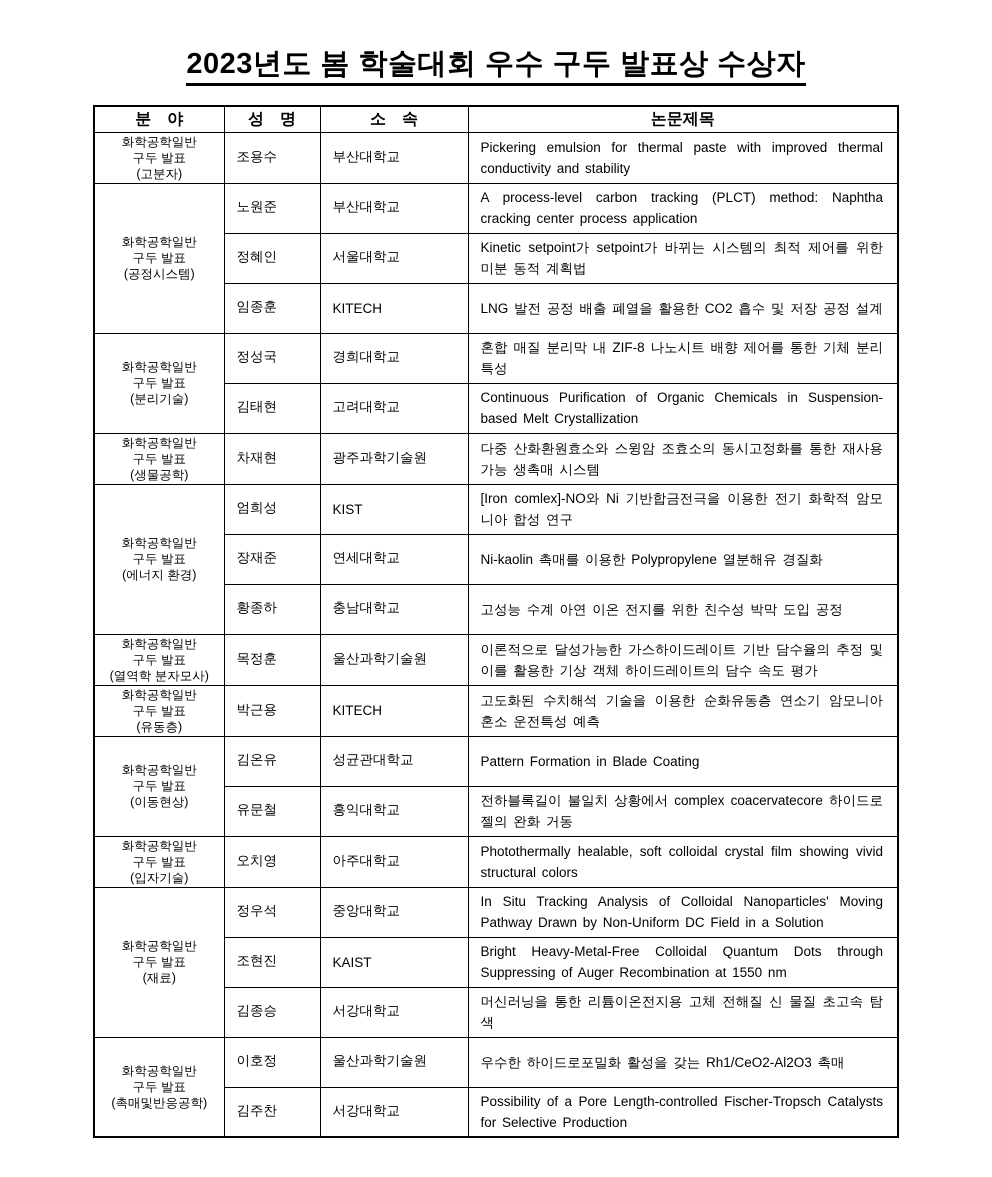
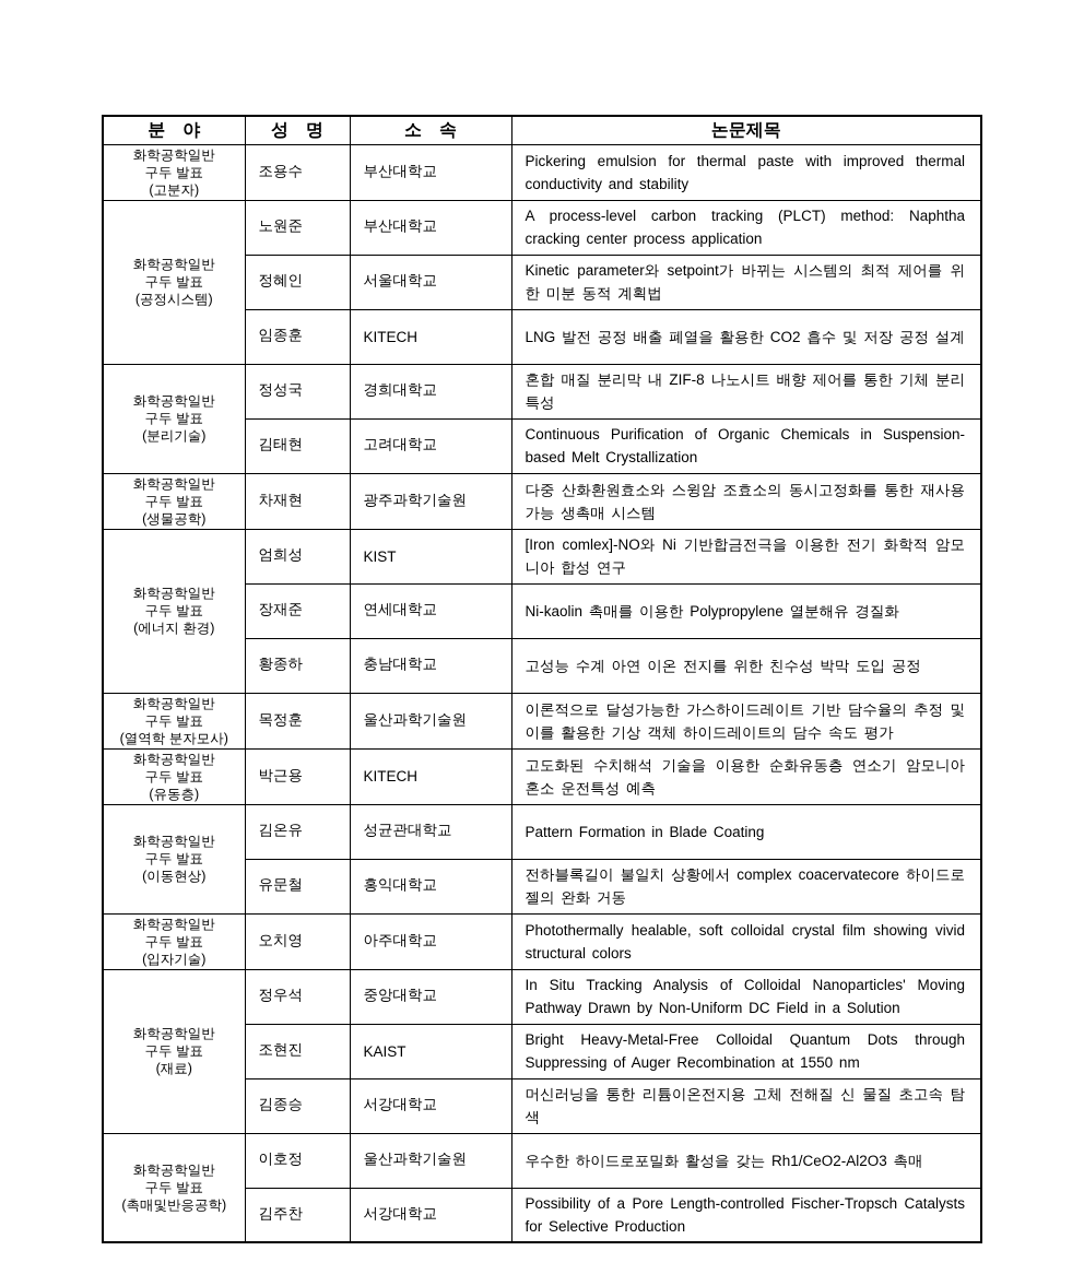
- 2023년도 봄 학술대회 우수 구두 발표상 수상자
  분 야	성 명	소 속	논문제목
  화학공학일반구두 발표(고분자)	조용수	부산대학교	Pickering emulsion for thermal paste with improved thermal conductivity and stability
  화학공학일반구두 발표(공정시스템)	노원준	부산대학교	A process-level carbon tracking (PLCT) method: Naphtha cracking center process application
- 정혜인	서울대학교	Kinetic setpoint가 setpoint가 바뀌는 시스템의 최적 제어를 위한 미분 동적 계획법
+ 정혜인	서울대학교	Kinetic parameter와 setpoint가 바뀌는 시스템의 최적 제어를 위한 미분 동적 계획법
  임종훈	KITECH	LNG 발전 공정 배출 폐열을 활용한 CO2 흡수 및 저장 공정 설계
  화학공학일반구두 발표(분리기술)	정성국	경희대학교	혼합 매질 분리막 내 ZIF-8 나노시트 배향 제어를 통한 기체 분리 특성
  김태현	고려대학교	Continuous Purification of Organic Chemicals in Suspension-based Melt Crystallization
  화학공학일반구두 발표(생물공학)	차재현	광주과학기술원	다중 산화환원효소와 스윙암 조효소의 동시고정화를 통한 재사용 가능 생촉매 시스템
  화학공학일반구두 발표(에너지 환경)	엄희성	KIST	[Iron comlex]-NO와 Ni 기반합금전극을 이용한 전기 화학적 암모니아 합성 연구
  장재준	연세대학교	Ni-kaolin 촉매를 이용한 Polypropylene 열분해유 경질화
  황종하	충남대학교	고성능 수계 아연 이온 전지를 위한 친수성 박막 도입 공정
  화학공학일반구두 발표(열역학 분자모사)	목정훈	울산과학기술원	이론적으로 달성가능한 가스하이드레이트 기반 담수율의 추정 및 이를 활용한 기상 객체 하이드레이트의 담수 속도 평가
  화학공학일반구두 발표(유동층)	박근용	KITECH	고도화된 수치해석 기술을 이용한 순화유동층 연소기 암모니아 혼소 운전특성 예측
  화학공학일반구두 발표(이동현상)	김온유	성균관대학교	Pattern Formation in Blade Coating
  유문철	홍익대학교	전하블록길이 불일치 상황에서 complex coacervatecore 하이드로젤의 완화 거동
  화학공학일반구두 발표(입자기술)	오치영	아주대학교	Photothermally healable, soft colloidal crystal film showing vivid structural colors
  화학공학일반구두 발표(재료)	정우석	중앙대학교	In Situ Tracking Analysis of Colloidal Nanoparticles' Moving Pathway Drawn by Non-Uniform DC Field in a Solution
  조현진	KAIST	Bright Heavy-Metal-Free Colloidal Quantum Dots through Suppressing of Auger Recombination at 1550 nm
  김종승	서강대학교	머신러닝을 통한 리튬이온전지용 고체 전해질 신 물질 초고속 탐색
  화학공학일반구두 발표(촉매및반응공학)	이호정	울산과학기술원	우수한 하이드로포밀화 활성을 갖는 Rh1/CeO2-Al2O3 촉매
  김주찬	서강대학교	Possibility of a Pore Length-controlled Fischer-Tropsch Catalysts for Selective Production
